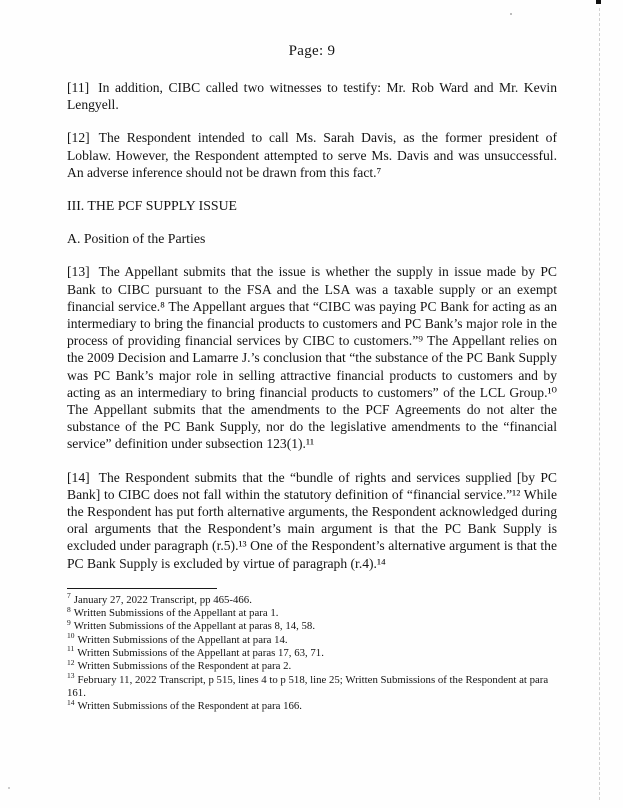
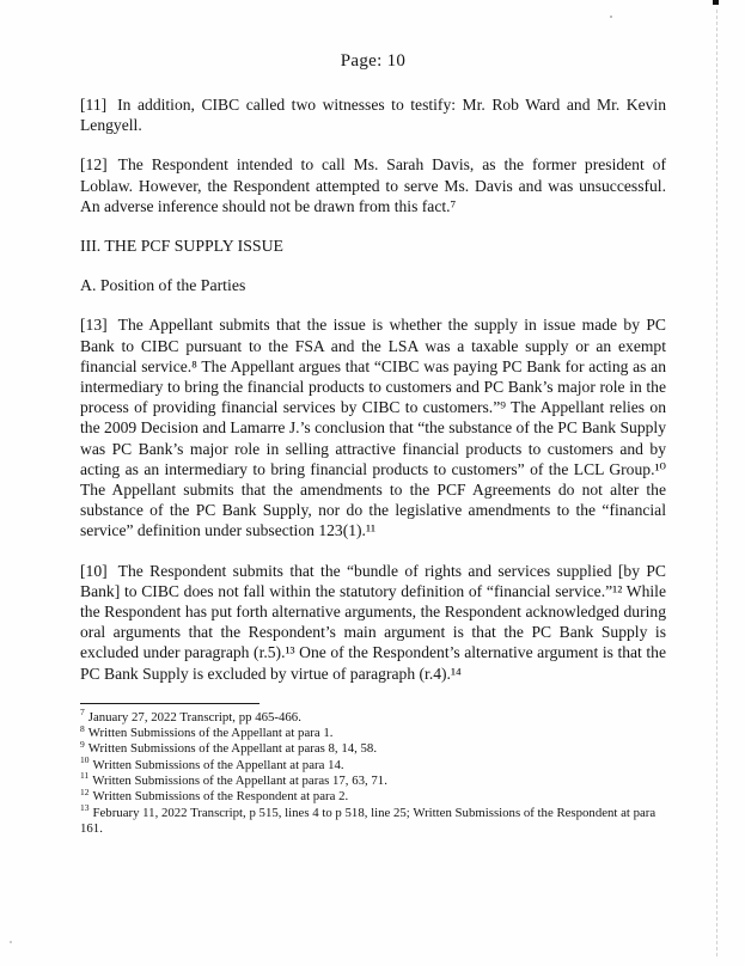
- Page: 9
+ Page: 10
  [11] In addition, CIBC called two witnesses to testify: Mr. Rob Ward and Mr. Kevin Lengyell.
  [12] The Respondent intended to call Ms. Sarah Davis, as the former president of Loblaw. However, the Respondent attempted to serve Ms. Davis and was unsuccessful. An adverse inference should not be drawn from this fact.⁷
  III. THE PCF SUPPLY ISSUE
  A. Position of the Parties
  [13] The Appellant submits that the issue is whether the supply in issue made by PC Bank to CIBC pursuant to the FSA and the LSA was a taxable supply or an exempt financial service.⁸ The Appellant argues that “CIBC was paying PC Bank for acting as an intermediary to bring the financial products to customers and PC Bank’s major role in the process of providing financial services by CIBC to customers.”⁹ The Appellant relies on the 2009 Decision and Lamarre J.’s conclusion that “the substance of the PC Bank Supply was PC Bank’s major role in selling attractive financial products to customers and by acting as an intermediary to bring financial products to customers” of the LCL Group.¹⁰ The Appellant submits that the amendments to the PCF Agreements do not alter the substance of the PC Bank Supply, nor do the legislative amendments to the “financial service” definition under subsection 123(1).¹¹
- [14] The Respondent submits that the “bundle of rights and services supplied [by PC Bank] to CIBC does not fall within the statutory definition of “financial service.”¹² While the Respondent has put forth alternative arguments, the Respondent acknowledged during oral arguments that the Respondent’s main argument is that the PC Bank Supply is excluded under paragraph (r.5).¹³ One of the Respondent’s alternative argument is that the PC Bank Supply is excluded by virtue of paragraph (r.4).¹⁴
+ [10] The Respondent submits that the “bundle of rights and services supplied [by PC Bank] to CIBC does not fall within the statutory definition of “financial service.”¹² While the Respondent has put forth alternative arguments, the Respondent acknowledged during oral arguments that the Respondent’s main argument is that the PC Bank Supply is excluded under paragraph (r.5).¹³ One of the Respondent’s alternative argument is that the PC Bank Supply is excluded by virtue of paragraph (r.4).¹⁴
  7 January 27, 2022 Transcript, pp 465-466.
  8 Written Submissions of the Appellant at para 1.
  9 Written Submissions of the Appellant at paras 8, 14, 58.
  10 Written Submissions of the Appellant at para 14.
  11 Written Submissions of the Appellant at paras 17, 63, 71.
  12 Written Submissions of the Respondent at para 2.
  13 February 11, 2022 Transcript, p 515, lines 4 to p 518, line 25; Written Submissions of the Respondent at para 161.
- 14 Written Submissions of the Respondent at para 166.
